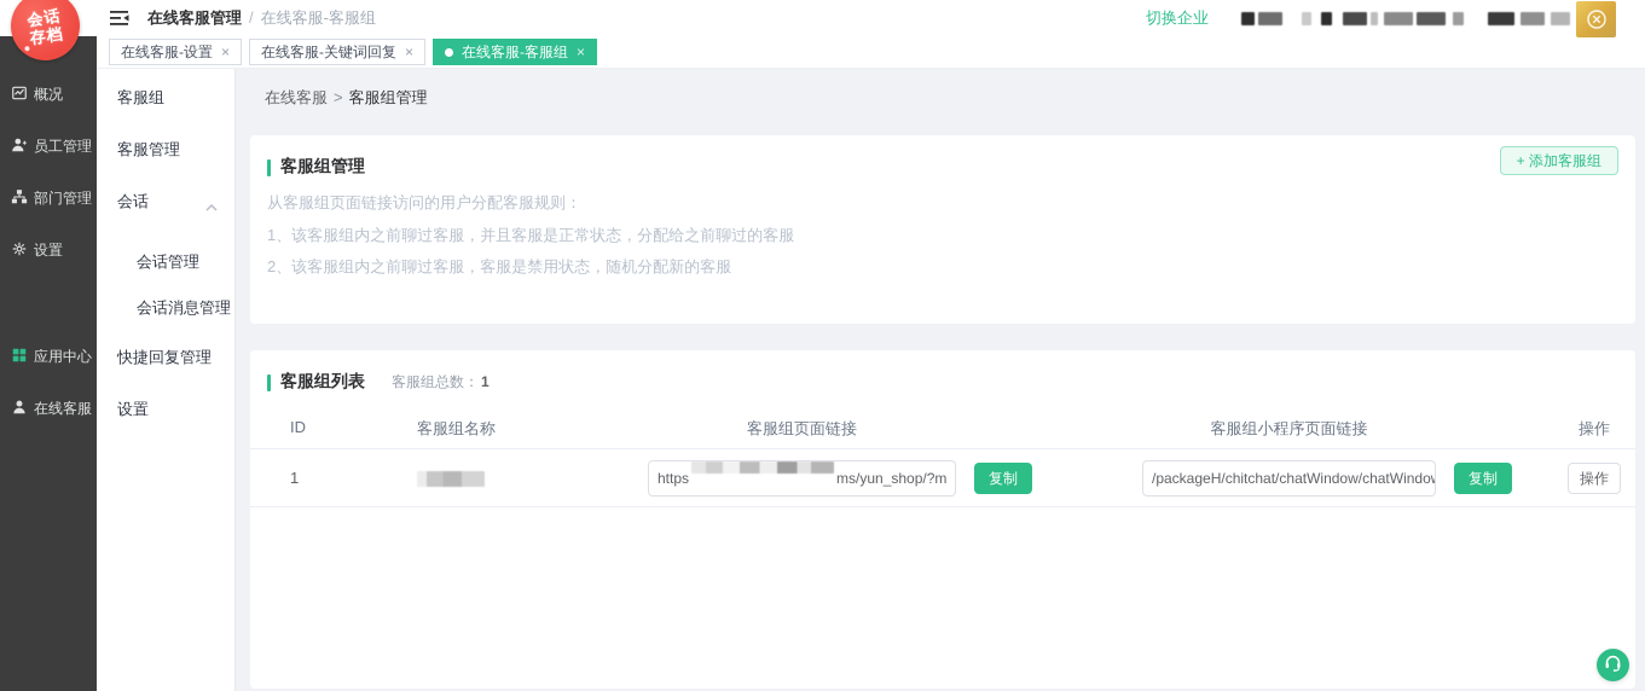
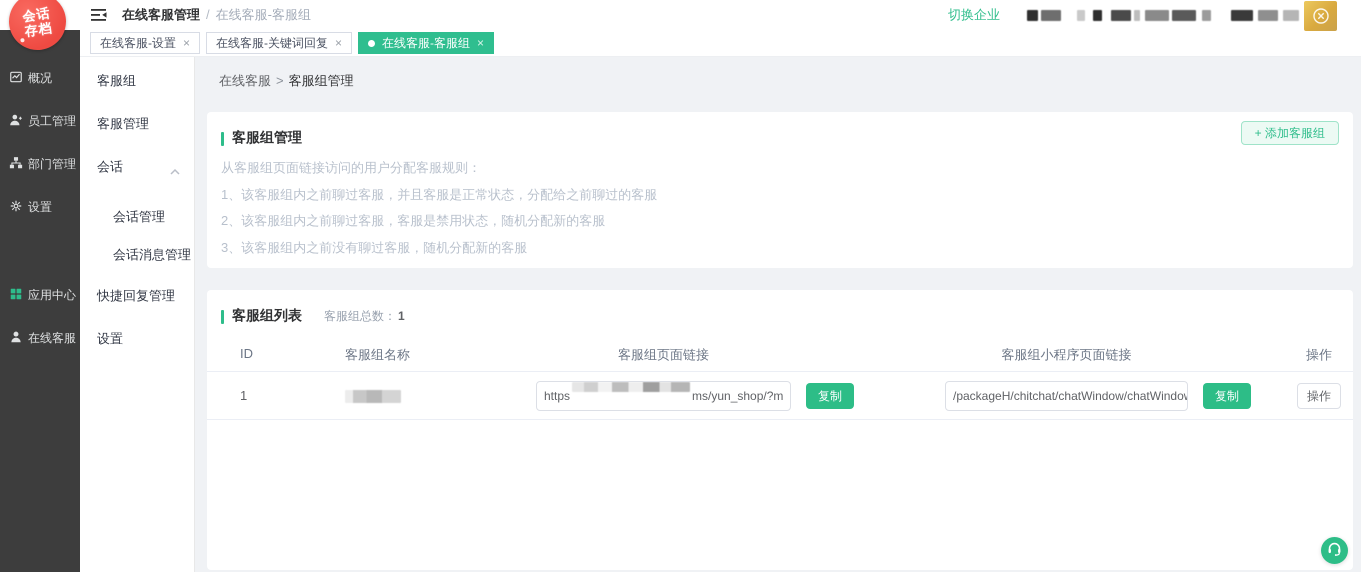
  在线客服管理 / 在线客服-客服组
  切换企业
  在线客服-设置
  ×
  在线客服-关键词回复
  ×
  在线客服-客服组
  ×
  概况
  员工管理
  部门管理
  设置
  应用中心
  在线客服
  客服组
  客服管理
  会话
  会话管理
  会话消息管理
  快捷回复管理
  设置
  在线客服 > 客服组管理
  客服组管理
  + 添加客服组
  从客服组页面链接访问的用户分配客服规则：
  1、该客服组内之前聊过客服，并且客服是正常状态，分配给之前聊过的客服
  2、该客服组内之前聊过客服，客服是禁用状态，随机分配新的客服
+ 3、该客服组内之前没有聊过客服，随机分配新的客服
  客服组列表
  客服组总数： 1
  ID
  客服组名称
  客服组页面链接
  客服组小程序页面链接
  操作
  1
  https ms/yun_shop/?m
  复制
  /packageH/chitchat/chatWindow/chatWindo
  复制
  操作
